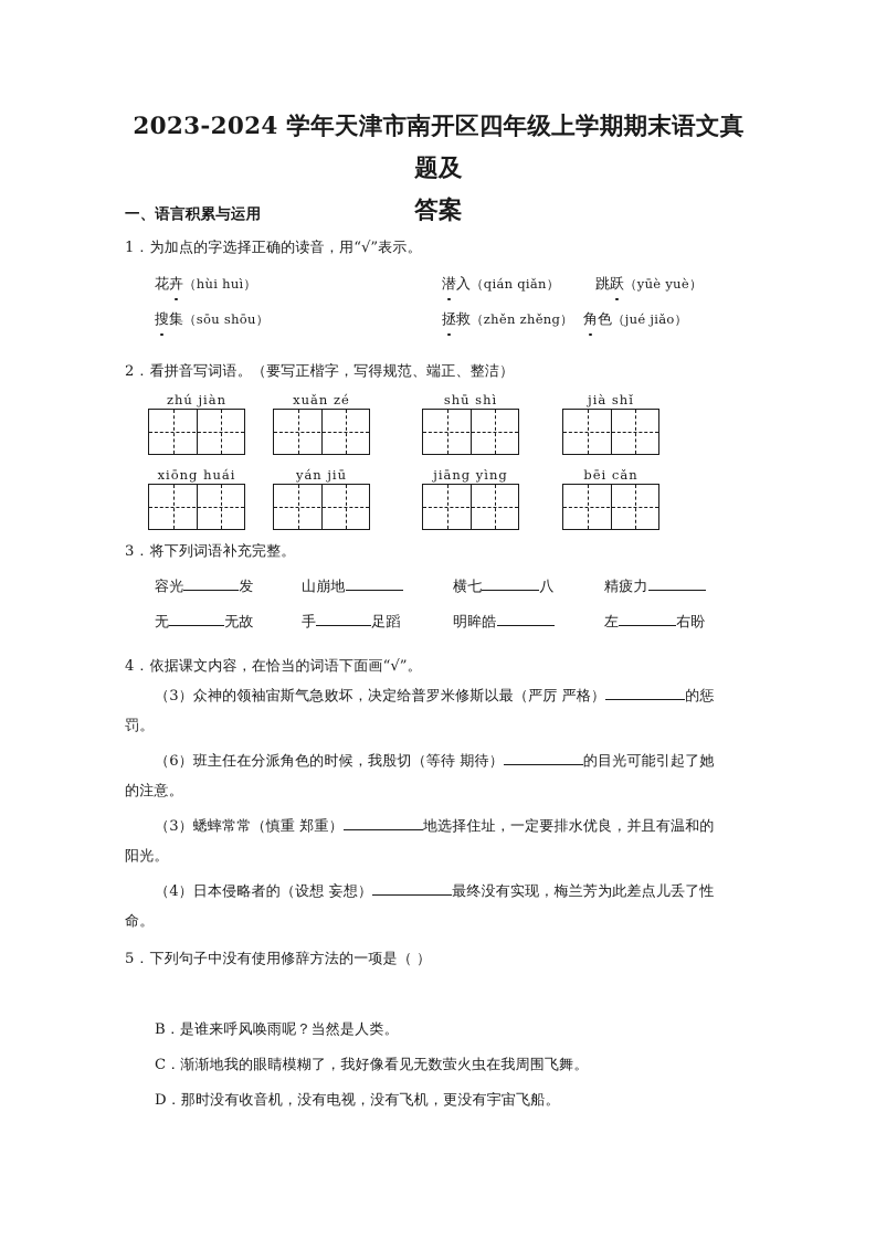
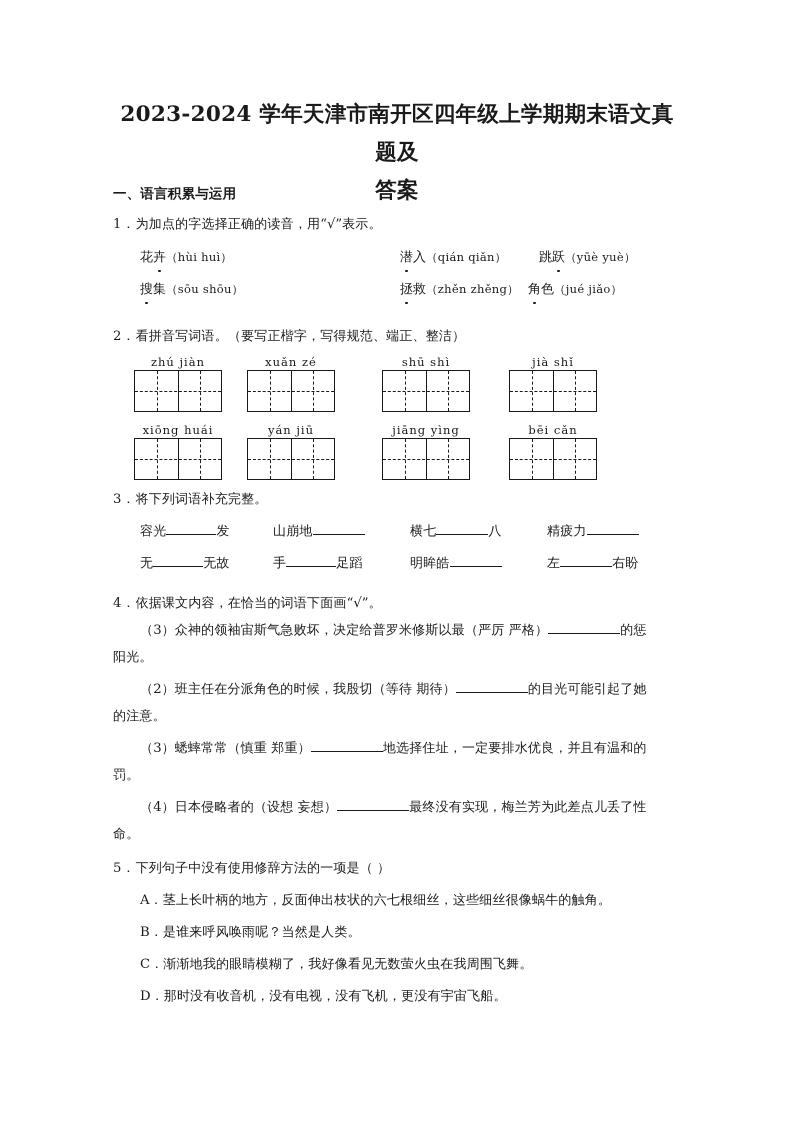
  2023-2024 学年天津市南开区四年级上学期期末语文真题及
  答案
  一、语言积累与运用
  1．为加点的字选择正确的读音，用“√”表示。
  花卉（hùi huì）
  潜入（qián qiǎn）
  跳跃（yūè yuè）
  搜集（sōu shōu）
  拯救（zhěn zhěng）
  角色（jué jiǎo）
  2．看拼音写词语。（要写正楷字，写得规范、端正、整洁）
  zhú jiàn
  xuǎn zé
  shū shì
  jià shǐ
  xiōng huái
  yán jiū
  jiāng yìng
  bēi cǎn
  3．将下列词语补充完整。
  容光 发
  山崩地
  横七 八
  精疲力
  无 无故
  手 足蹈
  明眸皓
  左 右盼
  4．依据课文内容，在恰当的词语下面画“√”。
  （3）众神的领袖宙斯气急败坏，决定给普罗米修斯以最（严厉 严格） 的惩
- 罚。
+ 阳光。
- （6）班主任在分派角色的时候，我殷切（等待 期待） 的目光可能引起了她
+ （2）班主任在分派角色的时候，我殷切（等待 期待） 的目光可能引起了她
  的注意。
  （3）蟋蟀常常（慎重 郑重） 地选择住址，一定要排水优良，并且有温和的
- 阳光。
+ 罚。
  （4）日本侵略者的（设想 妄想） 最终没有实现，梅兰芳为此差点儿丢了性
  命。
  5．下列句子中没有使用修辞方法的一项是（ ）
+ A．茎上长叶柄的地方，反面伸出枝状的六七根细丝，这些细丝很像蜗牛的触角。
  B．是谁来呼风唤雨呢？当然是人类。
  C．渐渐地我的眼睛模糊了，我好像看见无数萤火虫在我周围飞舞。
  D．那时没有收音机，没有电视，没有飞机，更没有宇宙飞船。
